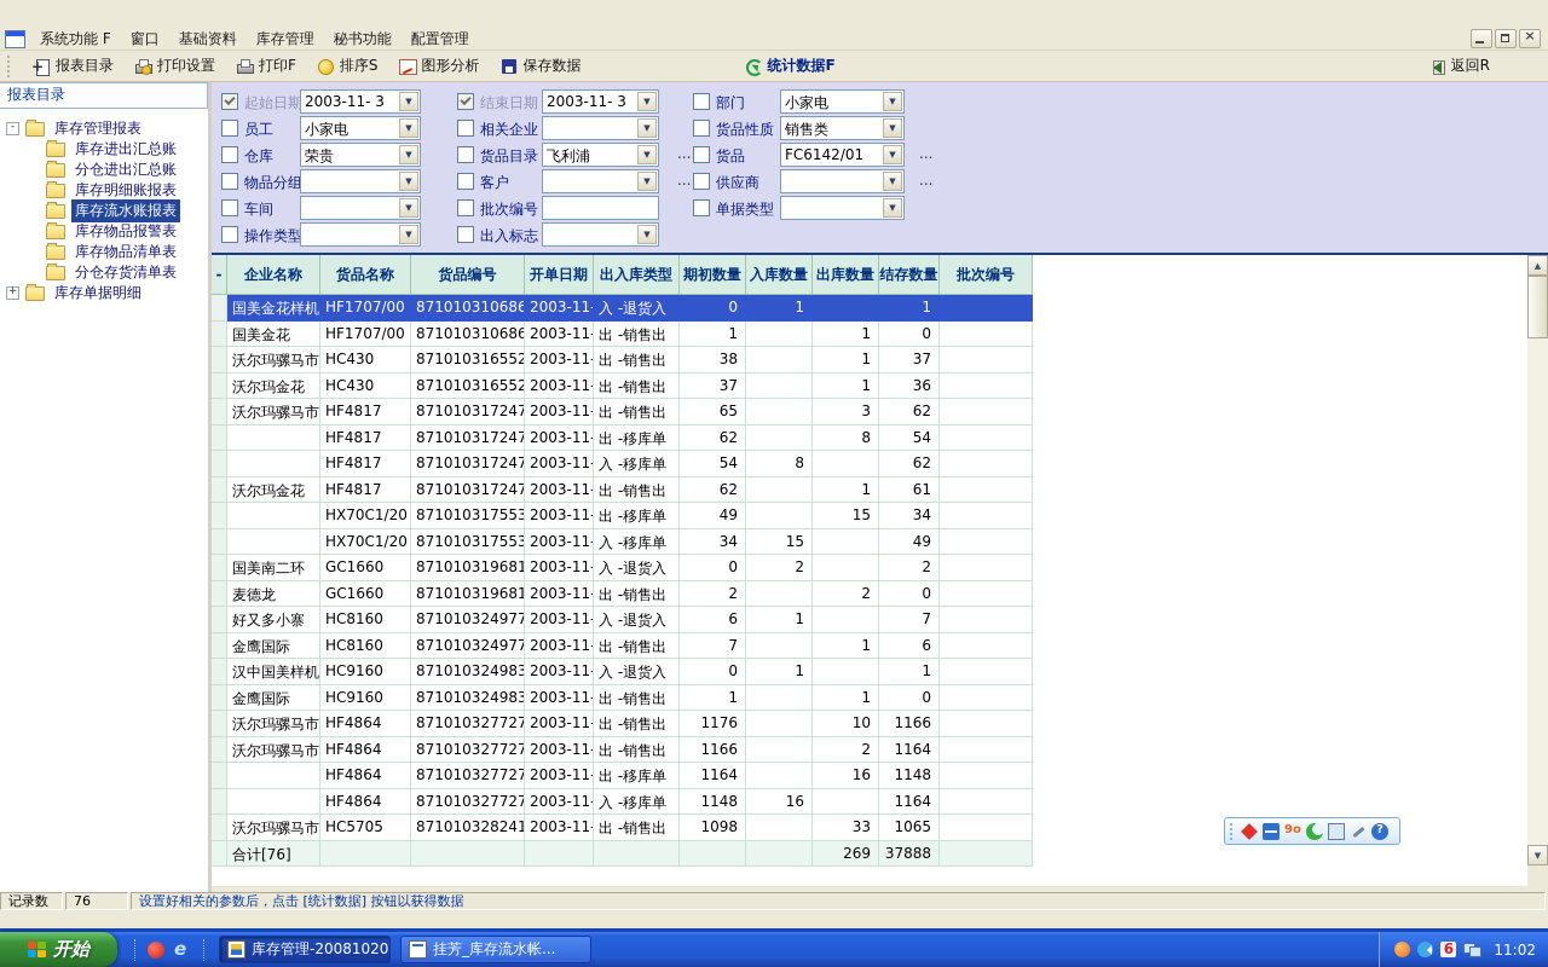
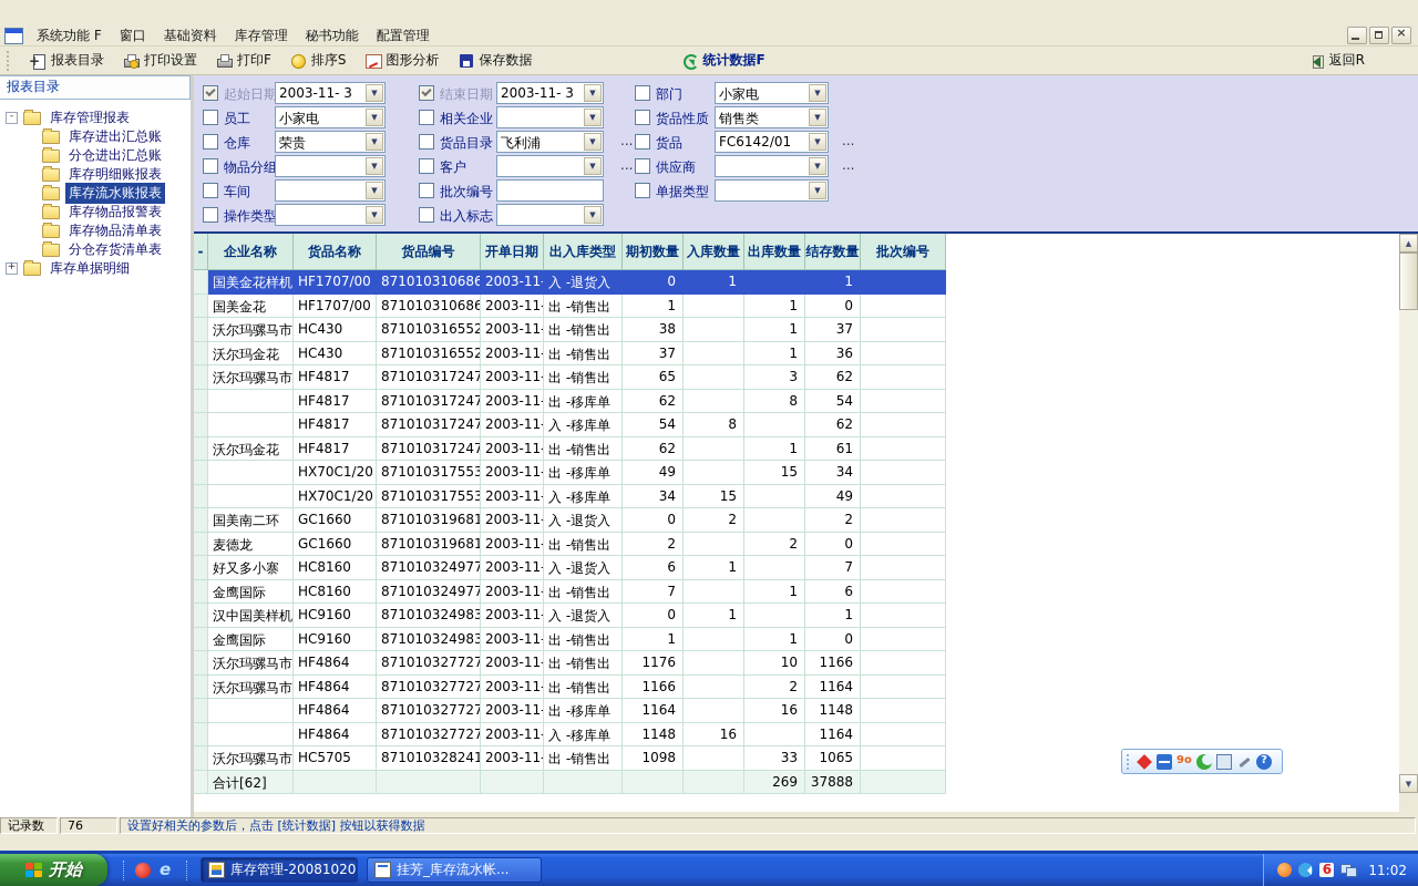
  系统功能 F
  窗口
  基础资料
  库存管理
  秘书功能
  配置管理
  报表目录
  打印设置
  打印F
  排序S
  图形分析
  保存数据
  统计数据F
  返回R
  报表目录
  -
  库存管理报表
  库存进出汇总账
  分仓进出汇总账
  库存明细账报表
  库存流水账报表
  库存物品报警表
  库存物品清单表
  分仓存货清单表
  +
  库存单据明细
  起始日期
  2003-11- 3
  ▼
  员工
  小家电
  ▼
  仓库
  荣贵
  ▼
  物品分组
  ▼
  车间
  ▼
  操作类型
  ▼
  结束日期
  2003-11- 3
  ▼
  相关企业
  ▼
  货品目录
  飞利浦
  ▼
  ...
  客户
  ▼
  ...
  批次编号
  出入标志
  ▼
  部门
  小家电
  ▼
  货品性质
  销售类
  ▼
  货品
  FC6142/01
  ▼
  ...
  供应商
  ▼
  ...
  单据类型
  ▼
  -
  企业名称
  货品名称
  货品编号
  开单日期
  出入库类型
  期初数量
  入库数量
  出库数量
  结存数量
  批次编号
  国美金花样机
  HF1707/00
  871010310686
  2003-11
  入 -退货入
  0
  1
  1
  国美金花
  HF1707/00
  871010310686
  2003-11-
  出 -销售出
  1
  1
  0
  沃尔玛骡马市
  HC430
  871010316552
  2003-11-
  出 -销售出
  38
  1
  37
  沃尔玛金花
  HC430
  871010316552
  2003-11-
  出 -销售出
  37
  1
  36
  沃尔玛骡马市
  HF4817
  871010317247
  2003-11-
  出 -销售出
  65
  3
  62
  HF4817
  871010317247
  2003-11-
  出 -移库单
  62
  8
  54
  HF4817
  871010317247
  2003-11-
  入 -移库单
  54
  8
  62
  沃尔玛金花
  HF4817
  871010317247
  2003-11-
  出 -销售出
  62
  1
  61
  HX70C1/20
  871010317553
  2003-11-
  出 -移库单
  49
  15
  34
  HX70C1/20
  871010317553
  2003-11-
  入 -移库单
  34
  15
  49
  国美南二环
  GC1660
  871010319681
  2003-11-
  入 -退货入
  0
  2
  2
  麦德龙
  GC1660
  871010319681
  2003-11-
  出 -销售出
  2
  2
  0
  好又多小寨
  HC8160
  871010324977
  2003-11-
  入 -退货入
  6
  1
  7
  金鹰国际
  HC8160
  871010324977
  2003-11-
  出 -销售出
  7
  1
  6
  汉中国美样机
  HC9160
  871010324983
  2003-11-
  入 -退货入
  0
  1
  1
  金鹰国际
  HC9160
  871010324983
  2003-11-
  出 -销售出
  1
  1
  0
  沃尔玛骡马市
  HF4864
  871010327727
  2003-11-
  出 -销售出
  1176
  10
  1166
  沃尔玛骡马市
  HF4864
  871010327727
  2003-11-
  出 -销售出
  1166
  2
  1164
  HF4864
  871010327727
  2003-11-
  出 -移库单
  1164
  16
  1148
  HF4864
  871010327727
  2003-11-
  入 -移库单
  1148
  16
  1164
  沃尔玛骡马市
  HC5705
  871010328241
  2003-11-
  出 -销售出
  1098
  33
  1065
- 合计[76]
+ 合计[62]
  269
  37888
  ▲
  ▼
  记录数
  76
  设置好相关的参数后，点击 [统计数据] 按钮以获得数据
  开始
  e
  库存管理-20081020
  挂芳_库存流水帐...
  6
  11:02
